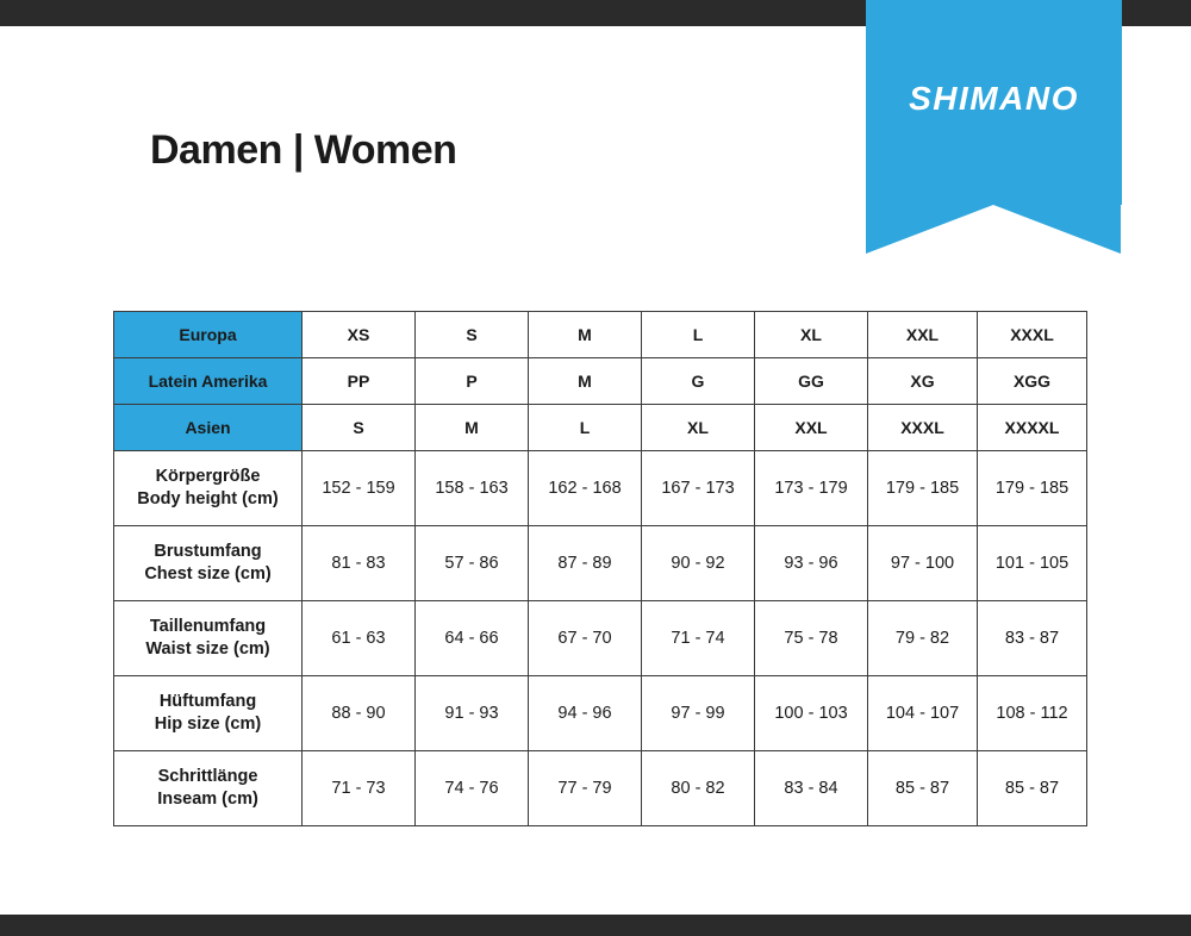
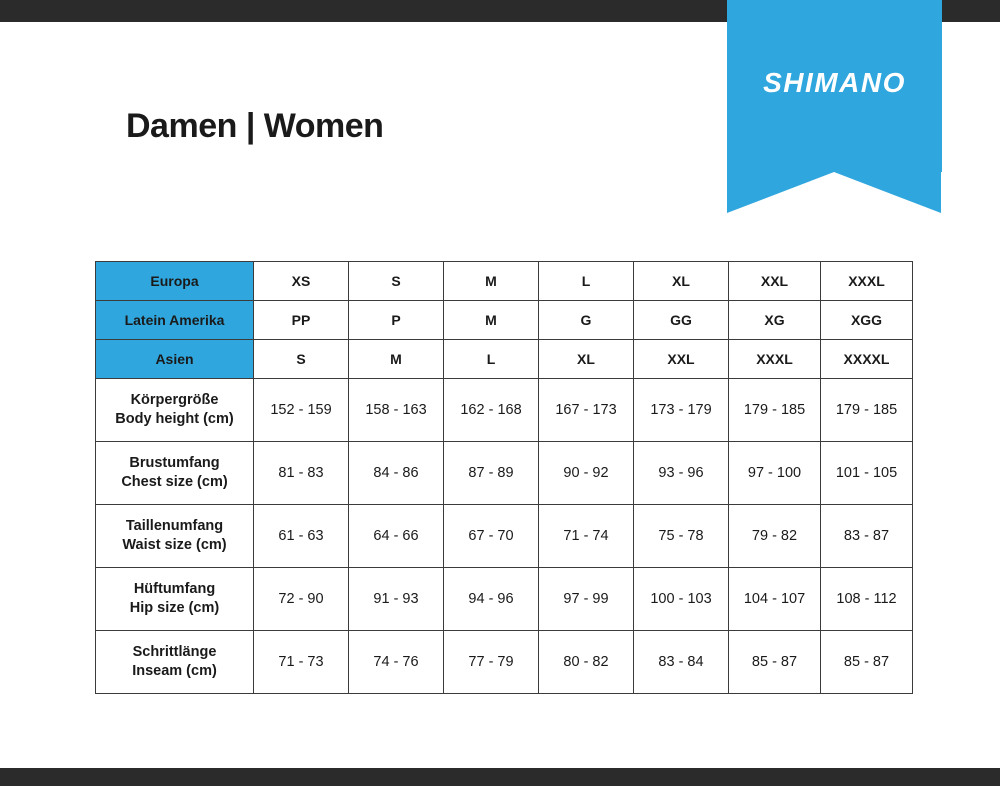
  Damen | Women
  SHIMANO
  Europa	XS	S	M	L	XL	XXL	XXXL
  Latein Amerika	PP	P	M	G	GG	XG	XGG
  Asien	S	M	L	XL	XXL	XXXL	XXXXL
  Körpergröße Body height (cm)	152 - 159	158 - 163	162 - 168	167 - 173	173 - 179	179 - 185	179 - 185
- Brustumfang Chest size (cm)	81 - 83	57 - 86	87 - 89	90 - 92	93 - 96	97 - 100	101 - 105
+ Brustumfang Chest size (cm)	81 - 83	84 - 86	87 - 89	90 - 92	93 - 96	97 - 100	101 - 105
  Taillenumfang Waist size (cm)	61 - 63	64 - 66	67 - 70	71 - 74	75 - 78	79 - 82	83 - 87
- Hüftumfang Hip size (cm)	88 - 90	91 - 93	94 - 96	97 - 99	100 - 103	104 - 107	108 - 112
+ Hüftumfang Hip size (cm)	72 - 90	91 - 93	94 - 96	97 - 99	100 - 103	104 - 107	108 - 112
  Schrittlänge Inseam (cm)	71 - 73	74 - 76	77 - 79	80 - 82	83 - 84	85 - 87	85 - 87
